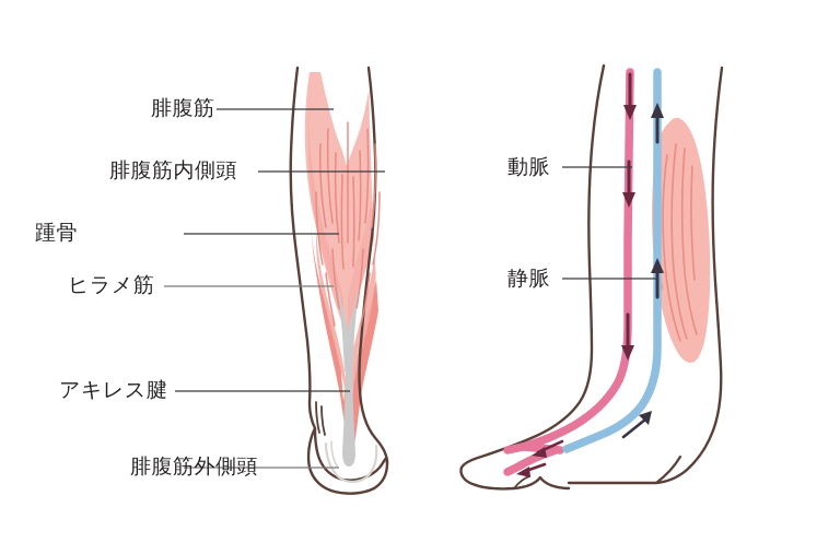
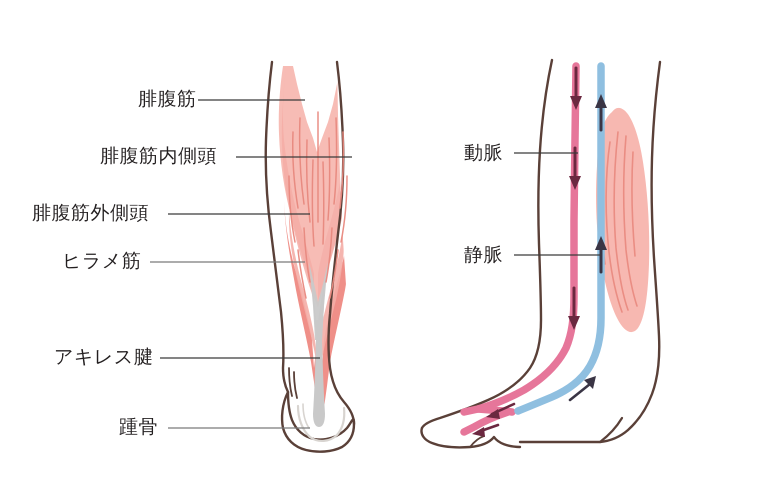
  腓腹筋
  腓腹筋内側頭
- 踵骨
+ 腓腹筋外側頭
  ヒラメ筋
  アキレス腱
- 腓腹筋外側頭
+ 踵骨
  動脈
  静脈
